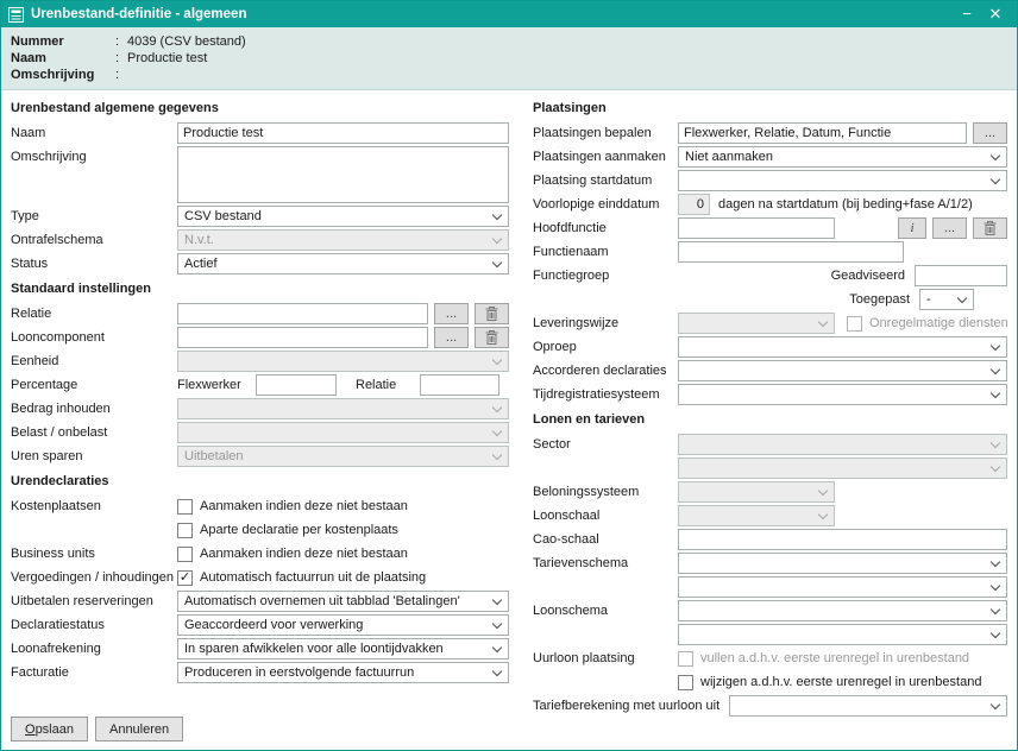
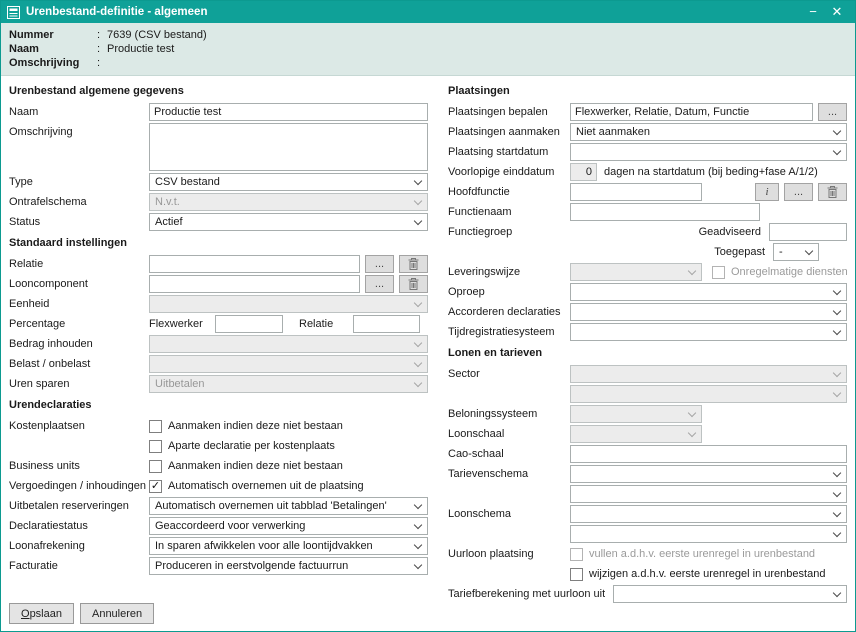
  Urenbestand-definitie - algemeen
  −
  ✕
  Nummer
  :
- 4039 (CSV bestand)
+ 7639 (CSV bestand)
  Naam
  :
  Productie test
  Omschrijving
  :
  Urenbestand algemene gegevens
  Naam
  Productie test
  Omschrijving
  Type
  CSV bestand
  Ontrafelschema
  N.v.t.
  Status
  Actief
  Standaard instellingen
  Relatie
  ...
  Looncomponent
  ...
  Eenheid
  Percentage
  Flexwerker
  Relatie
  Bedrag inhouden
  Belast / onbelast
  Uren sparen
  Uitbetalen
  Urendeclaraties
  Kostenplaatsen
  Aanmaken indien deze niet bestaan
  Aparte declaratie per kostenplaats
  Business units
  Aanmaken indien deze niet bestaan
  Vergoedingen / inhoudingen
  ✓
- Automatisch factuurrun uit de plaatsing
+ Automatisch overnemen uit de plaatsing
  Uitbetalen reserveringen
  Automatisch overnemen uit tabblad 'Betalingen'
  Declaratiestatus
  Geaccordeerd voor verwerking
  Loonafrekening
  In sparen afwikkelen voor alle loontijdvakken
  Facturatie
  Produceren in eerstvolgende factuurrun
  Plaatsingen
  Plaatsingen bepalen
  Flexwerker, Relatie, Datum, Functie
  ...
  Plaatsingen aanmaken
  Niet aanmaken
  Plaatsing startdatum
  Voorlopige einddatum
  0
  dagen na startdatum (bij beding+fase A/1/2)
  Hoofdfunctie
  i
  ...
  Functienaam
  Functiegroep
  Geadviseerd
  Toegepast
  -
  Leveringswijze
  Onregelmatige diensten
  Oproep
  Accorderen declaraties
  Tijdregistratiesysteem
  Lonen en tarieven
  Sector
  Beloningssysteem
  Loonschaal
  Cao-schaal
  Tarievenschema
  Loonschema
  Uurloon plaatsing
  vullen a.d.h.v. eerste urenregel in urenbestand
  wijzigen a.d.h.v. eerste urenregel in urenbestand
  Tariefberekening met uurloon uit
  Opslaan
  Annuleren
